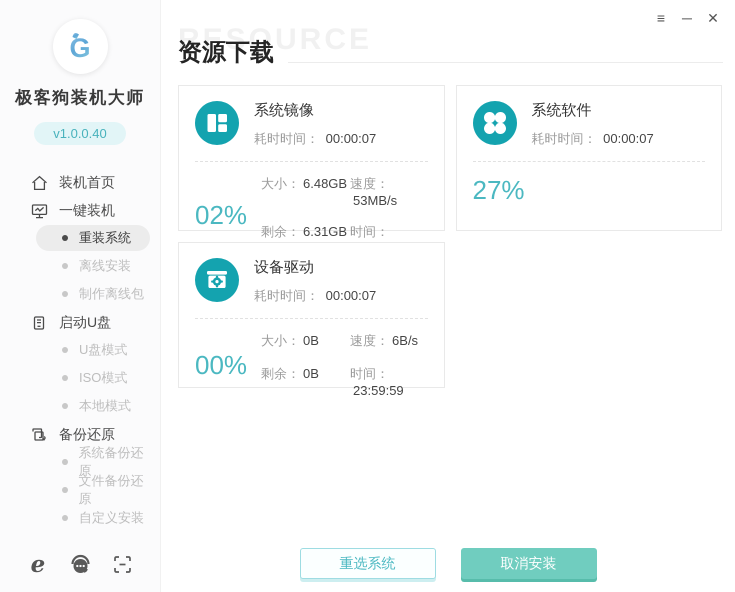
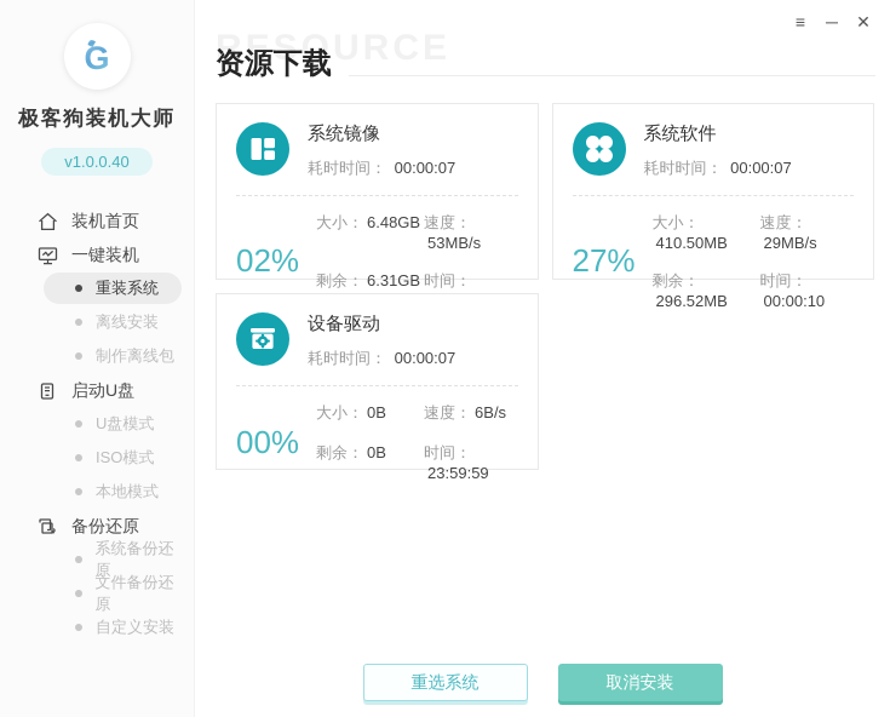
  G
  极客狗装机大师
  v1.0.0.40
  装机首页
  一键装机
  重装系统
  离线安装
  制作离线包
  启动U盘
  U盘模式
  ISO模式
  本地模式
  备份还原
  系统备份还原
  文件备份还原
  自定义安装
- e
  ≡
  ─
  ✕
  RESOURCE
  资源下载
  系统镜像
  耗时时间： 00:00:07
  02%
  大小： 6.48GB
  速度：53MB/s
  剩余： 6.31GB
  系统软件
  耗时时间： 00:00:07
  27%
+ 大小：410.50MB
+ 速度：29MB/s
+ 剩余：296.52MB
+ 时间：00:00:10
  设备驱动
  耗时时间： 00:00:07
  00%
  大小： 0B
  速度： 6B/s
  剩余： 0B
  时间：23:59:59
  重选系统
  取消安装
